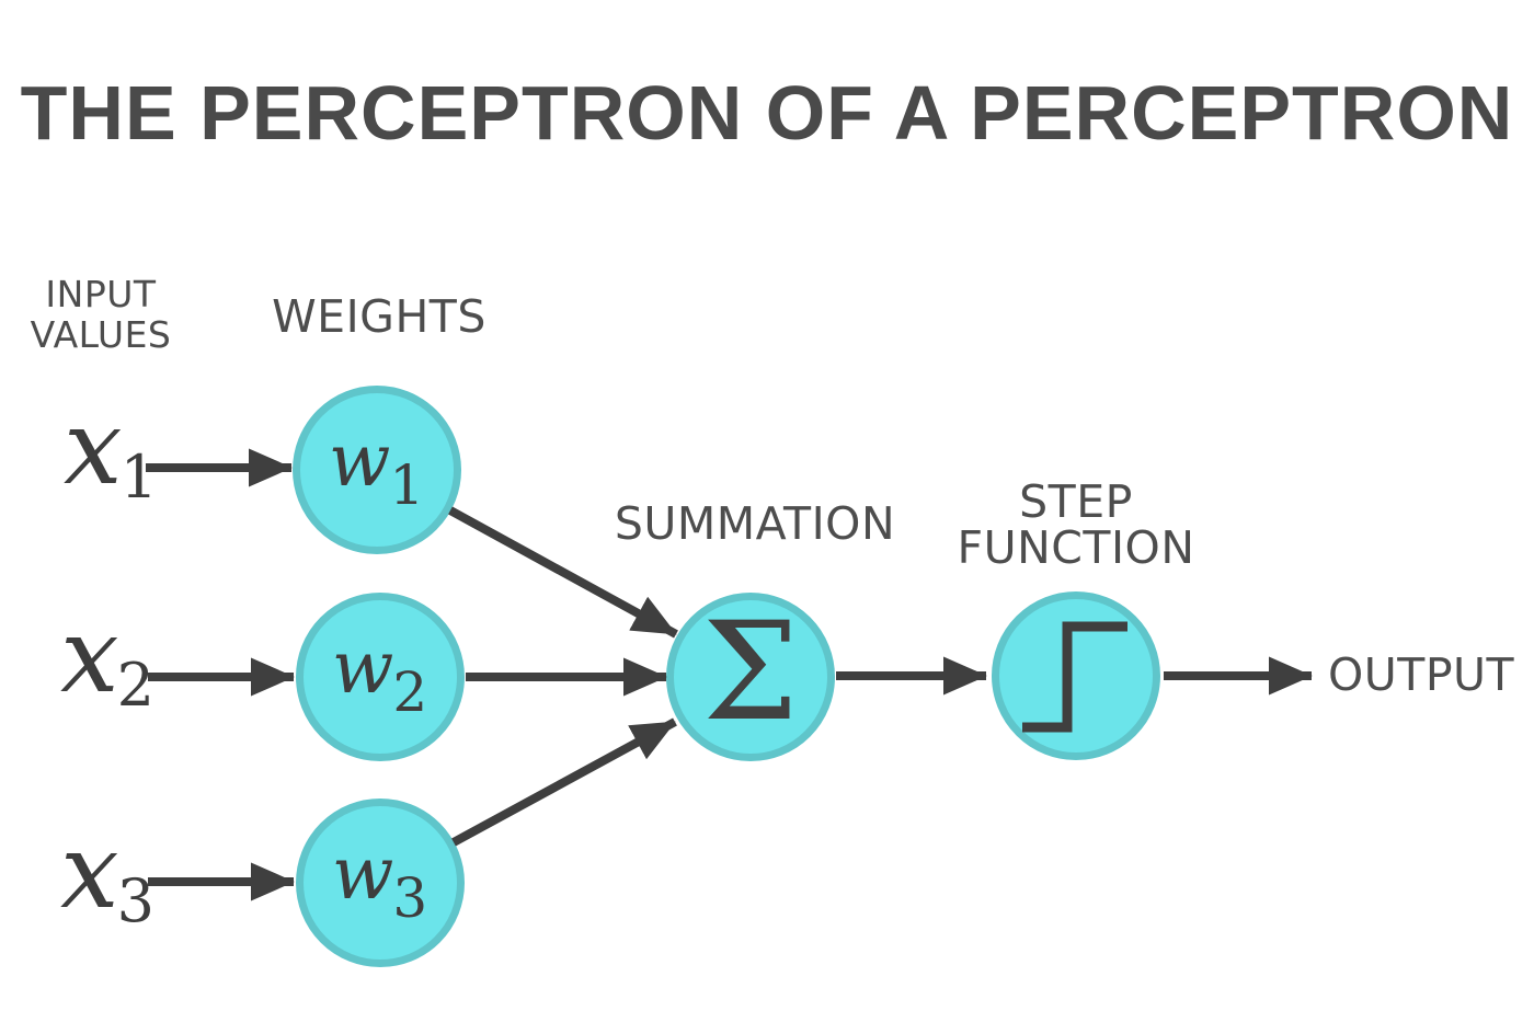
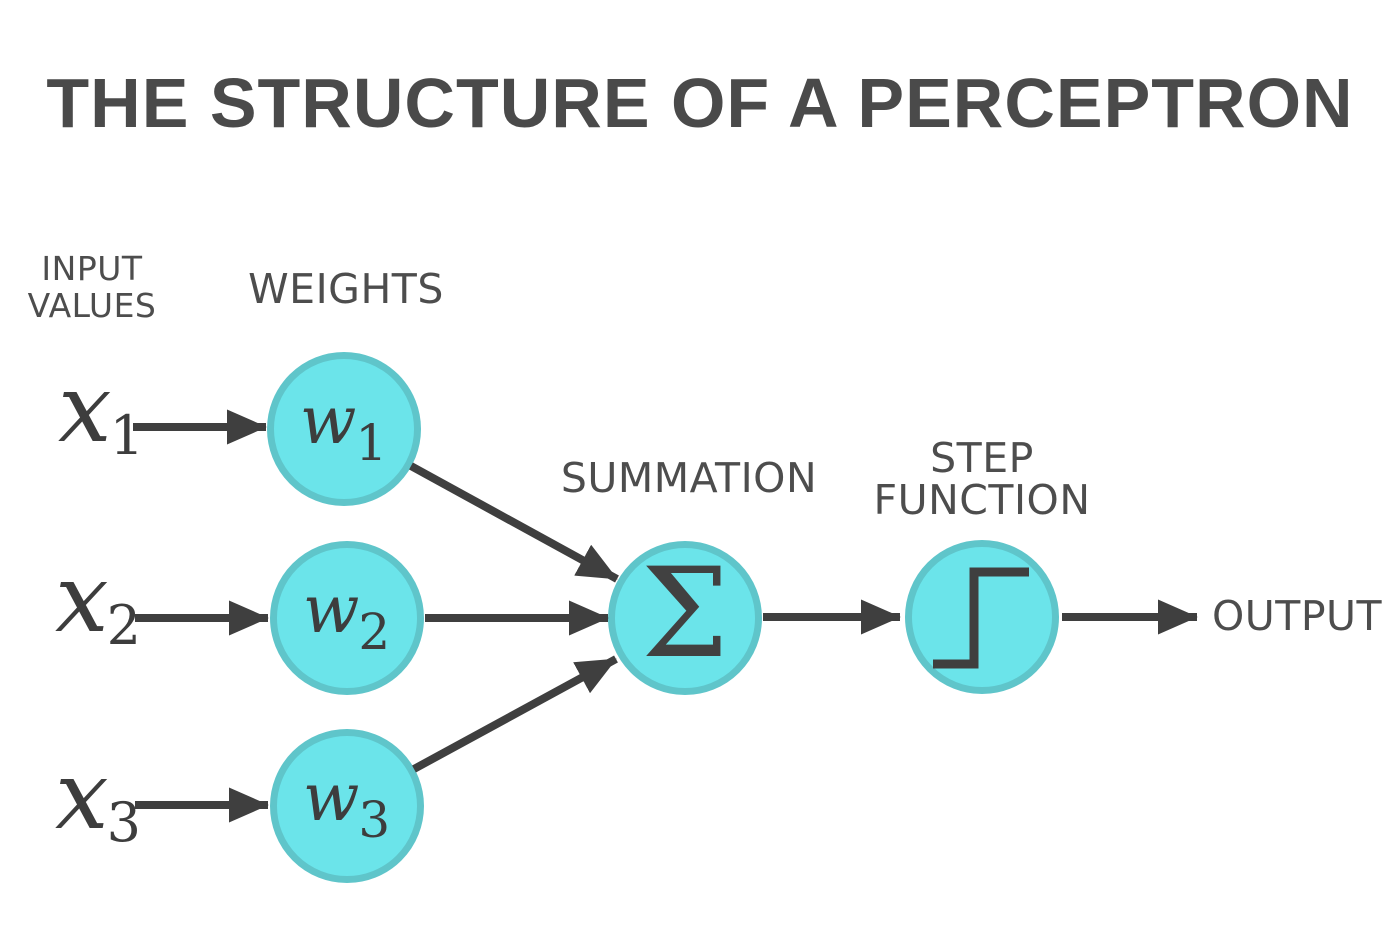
- THE PERCEPTRON OF A PERCEPTRON
+ THE STRUCTURE OF A PERCEPTRON
  w1
  w2
  w3
  Σ
  INPUT
  VALUES
  WEIGHTS
  SUMMATION
  STEP
  FUNCTION
  OUTPUT
  x1
  x2
  x3
